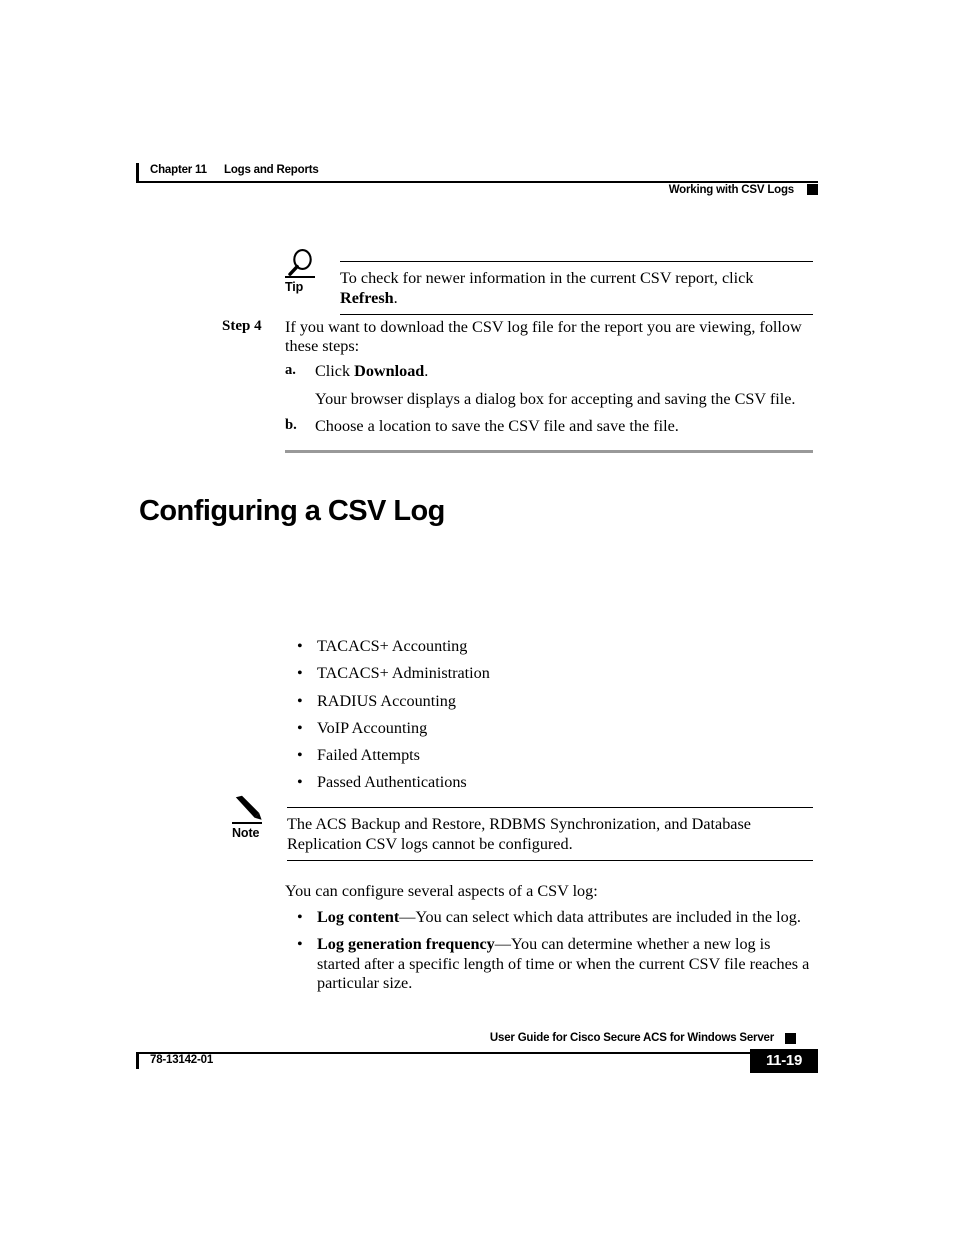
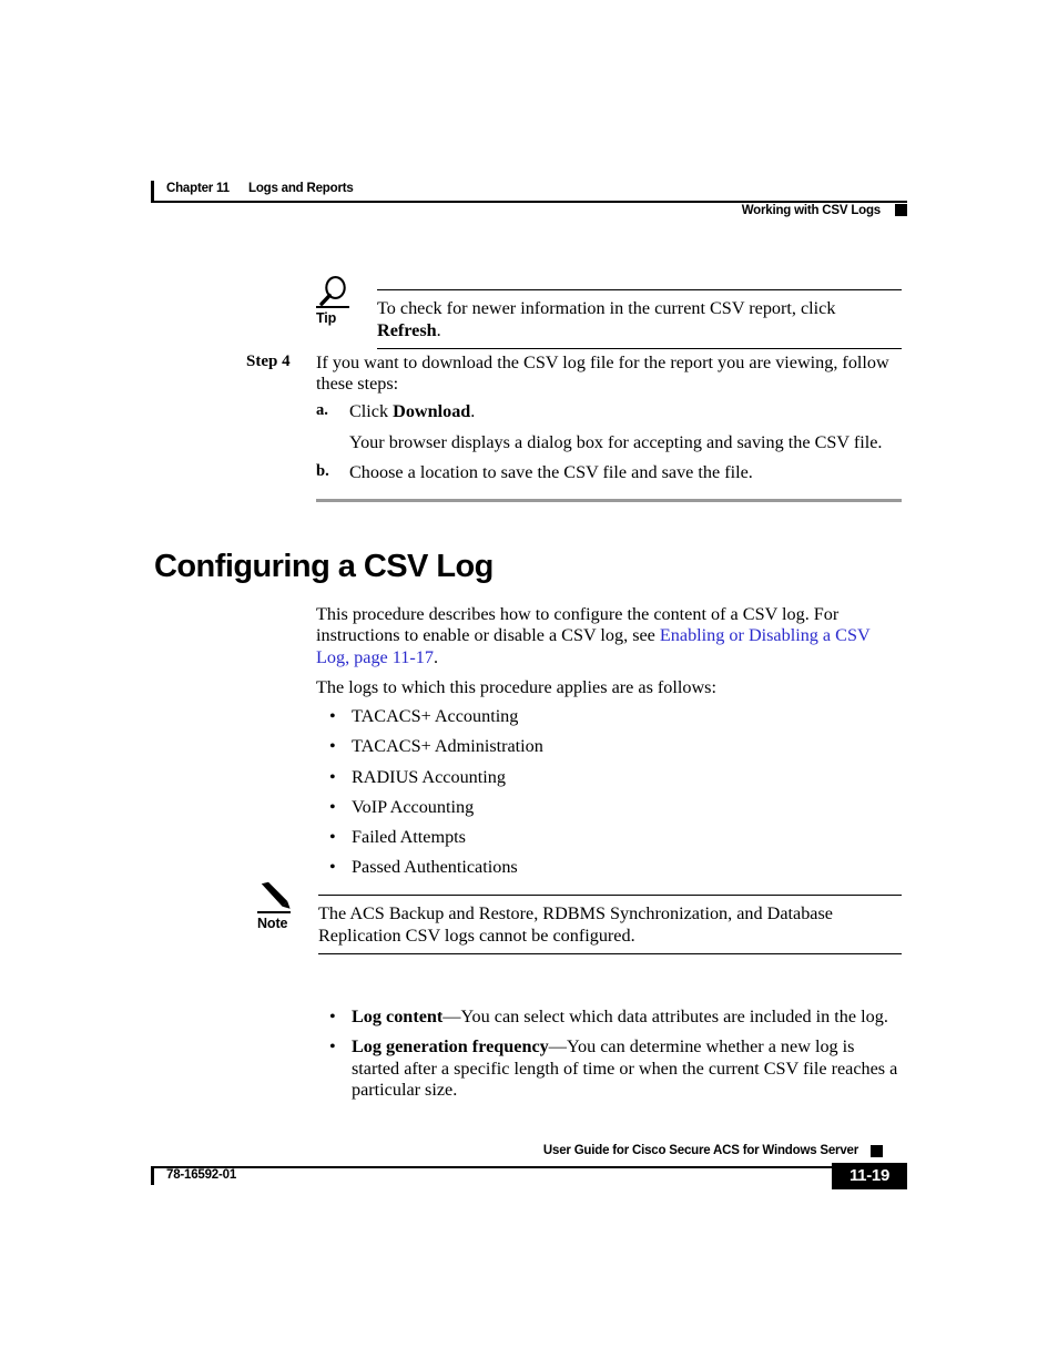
  Chapter 11
  Logs and Reports
  Working with CSV Logs
  Tip
  To check for newer information in the current CSV report, click Refresh.
  Step 4
  If you want to download the CSV log file for the report you are viewing, follow these steps:
  a.
  Click Download.
  Your browser displays a dialog box for accepting and saving the CSV file.
  b.
  Choose a location to save the CSV file and save the file.
  Configuring a CSV Log
+ This procedure describes how to configure the content of a CSV log. For instructions to enable or disable a CSV log, see Enabling or Disabling a CSV Log, page 11-17.
+ The logs to which this procedure applies are as follows:
  •
  TACACS+ Accounting
  •
  TACACS+ Administration
  •
  RADIUS Accounting
  •
  VoIP Accounting
  •
  Failed Attempts
  •
  Passed Authentications
  Note
  The ACS Backup and Restore, RDBMS Synchronization, and Database Replication CSV logs cannot be configured.
- You can configure several aspects of a CSV log:
  •
  Log content—You can select which data attributes are included in the log.
  •
  Log generation frequency—You can determine whether a new log is started after a specific length of time or when the current CSV file reaches a particular size.
  User Guide for Cisco Secure ACS for Windows Server
- 78-13142-01
+ 78-16592-01
  11-19
